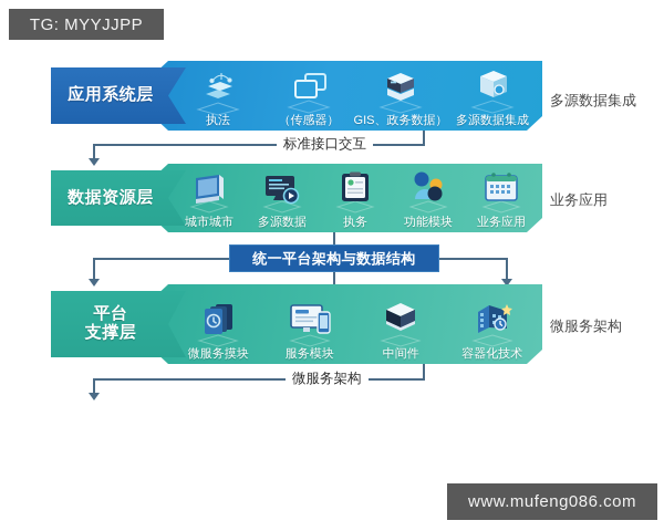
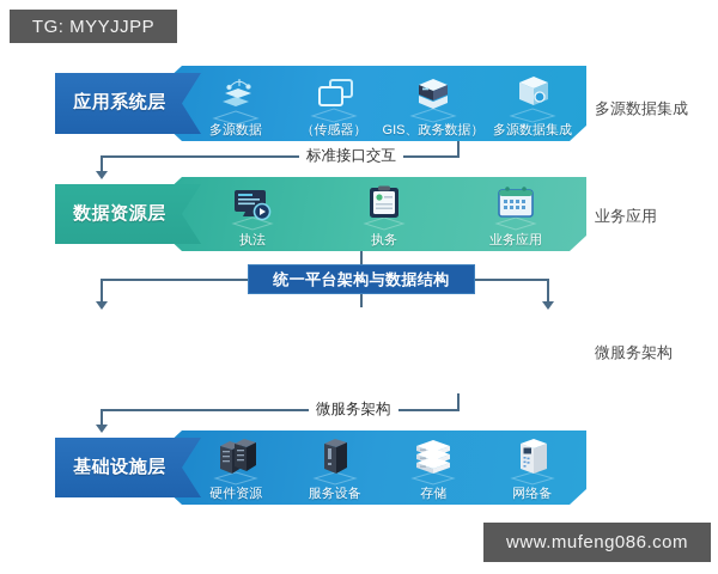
  应用系统层
- 执法
+ 多源数据
  （传感器）
  GIS、政务数据）
  多源数据集成
  多源数据集成
  标准接口交互
  数据资源层
- 城市城市
- 多源数据
+ 执法
  执务
- 功能模块
  业务应用
  业务应用
  统一平台架构与数据结构
- 平台
- 支撑层
- 微服务摸块
- 服务模块
- 中间件
- 容器化技术
  微服务架构
  微服务架构
+ 基础设施层
+ 硬件资源
+ 服务设备
+ 存储
+ 网络备
  TG: MYYJJPP
  www.mufeng086.com
